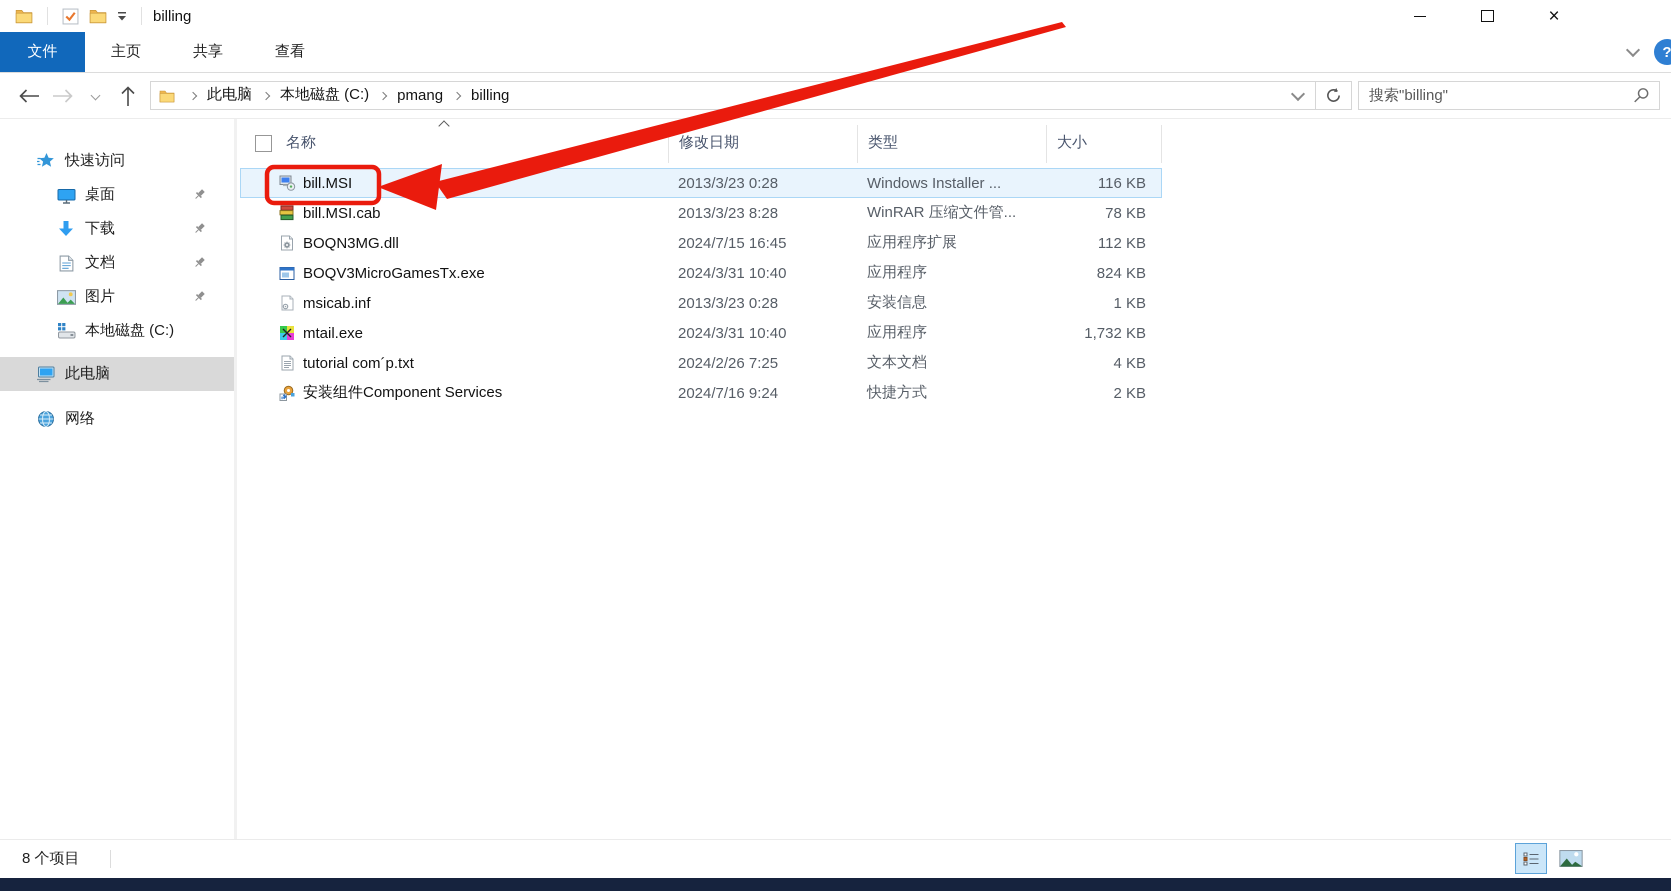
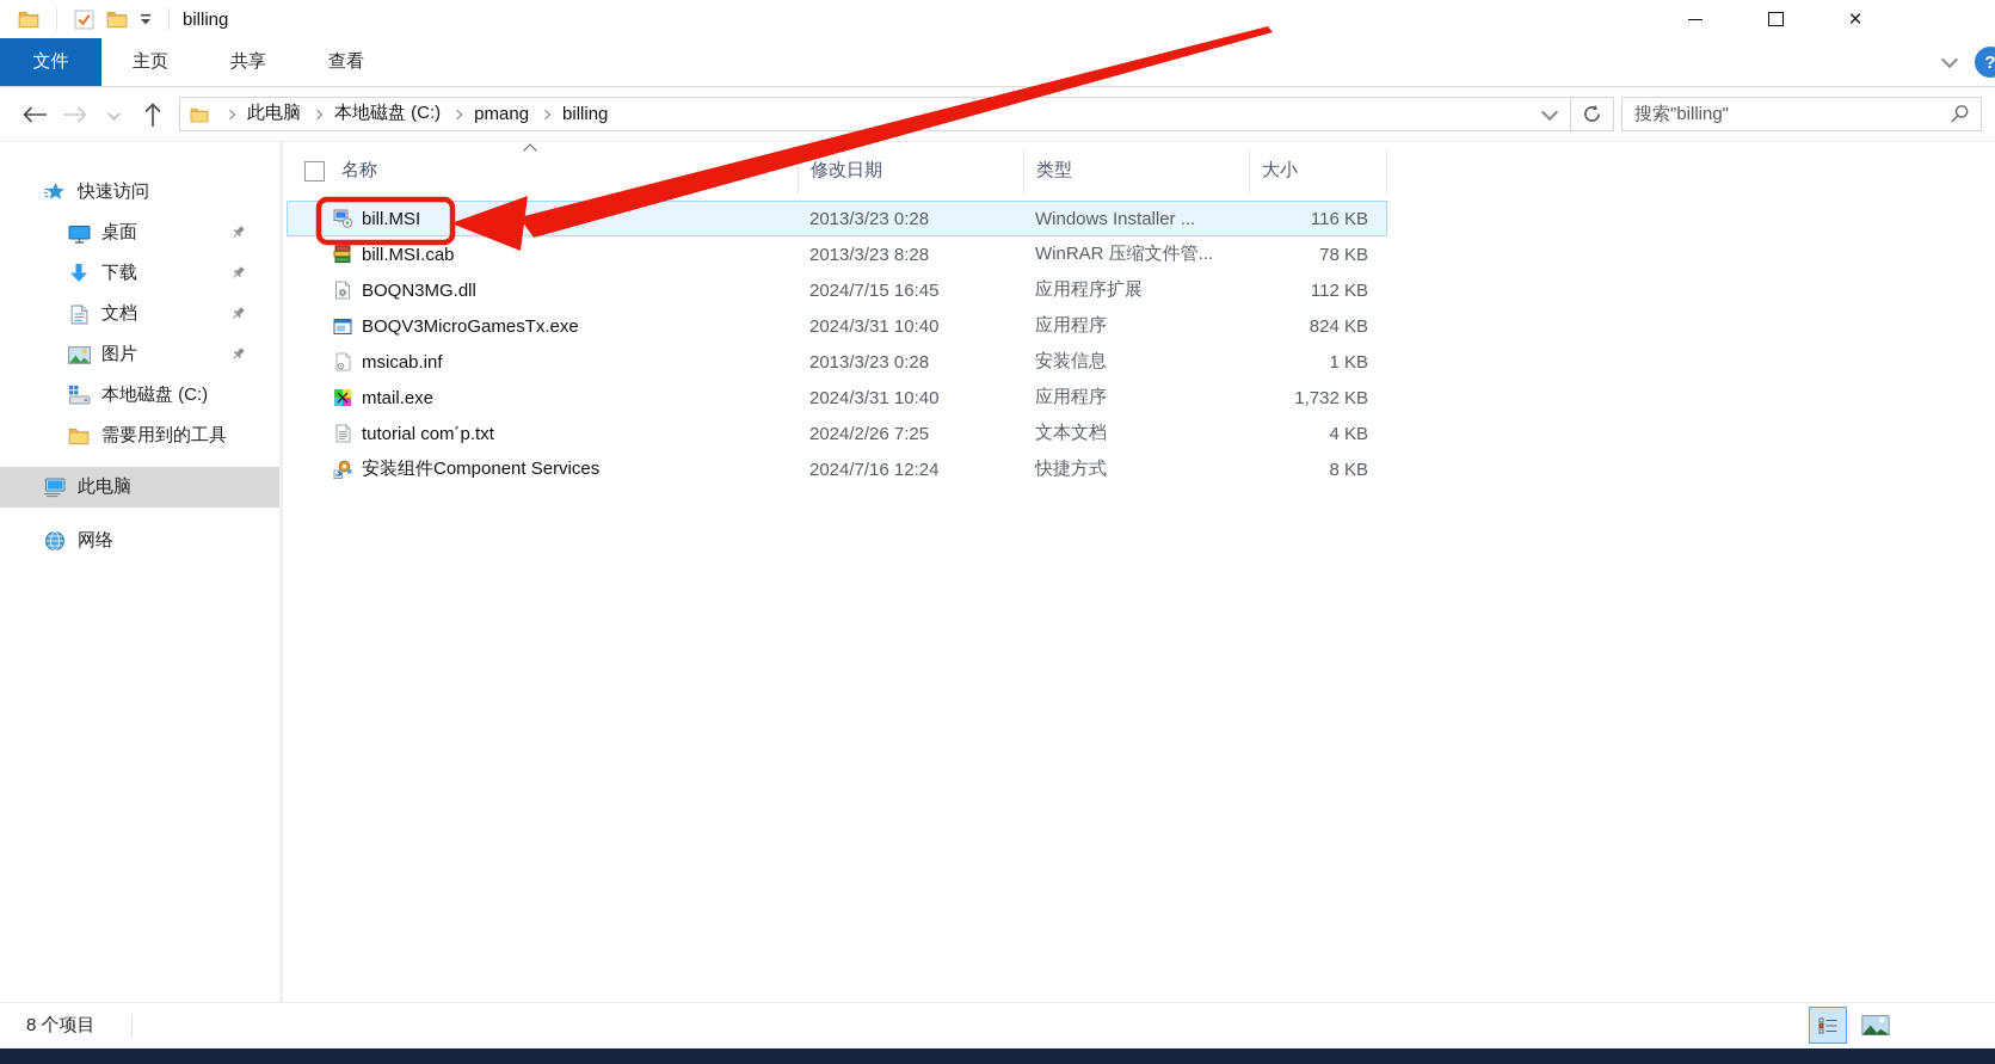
  billing
  ×
  文件
  主页
  共享
  查看
  ?
  此电脑
  本地磁盘 (C:)
  pmang
  billing
  搜索"billing"
  快速访问
  桌面
  下载
  文档
  图片
  本地磁盘 (C:)
+ 需要用到的工具
  此电脑
  网络
  名称
  修改日期
  类型
  大小
  bill.MSI
  2013/3/23 0:28
  Windows Installer ...
  116 KB
  bill.MSI.cab
  2013/3/23 8:28
  WinRAR 压缩文件管...
  78 KB
  BOQN3MG.dll
  2024/7/15 16:45
  应用程序扩展
  112 KB
  BOQV3MicroGamesTx.exe
  2024/3/31 10:40
  应用程序
  824 KB
  msicab.inf
  2013/3/23 0:28
  安装信息
  1 KB
  mtail.exe
  2024/3/31 10:40
  应用程序
  1,732 KB
  tutorial com´p.txt
  2024/2/26 7:25
  文本文档
  4 KB
  安装组件Component Services
- 2024/7/16 9:24
+ 2024/7/16 12:24
  快捷方式
- 2 KB
+ 8 KB
  8 个项目
